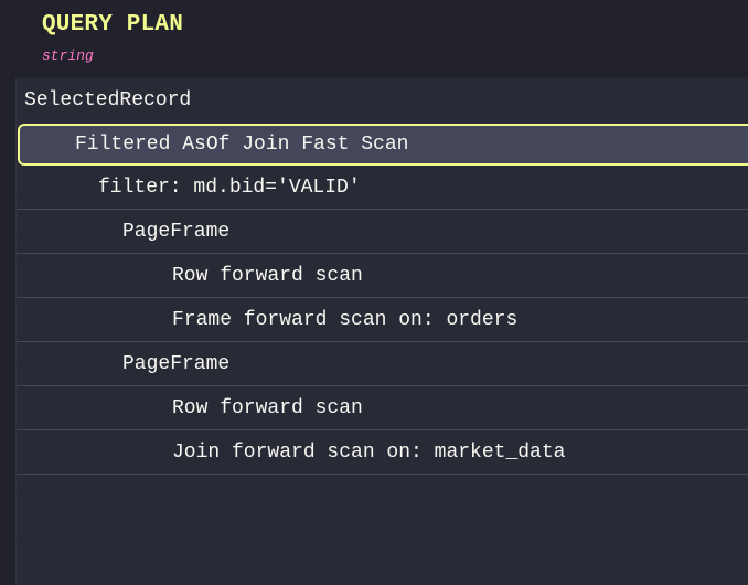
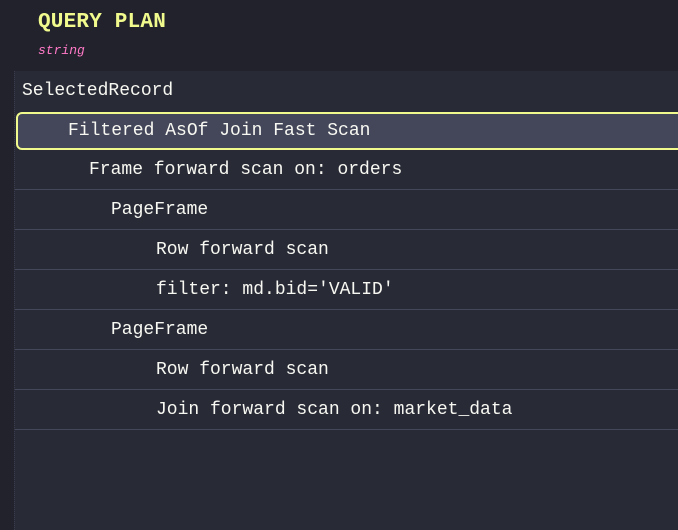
  QUERY PLAN
  string
  SelectedRecord
  Filtered AsOf Join Fast Scan
- filter: md.bid='VALID'
+ Frame forward scan on: orders
  PageFrame
  Row forward scan
- Frame forward scan on: orders
+ filter: md.bid='VALID'
  PageFrame
  Row forward scan
  Join forward scan on: market_data
